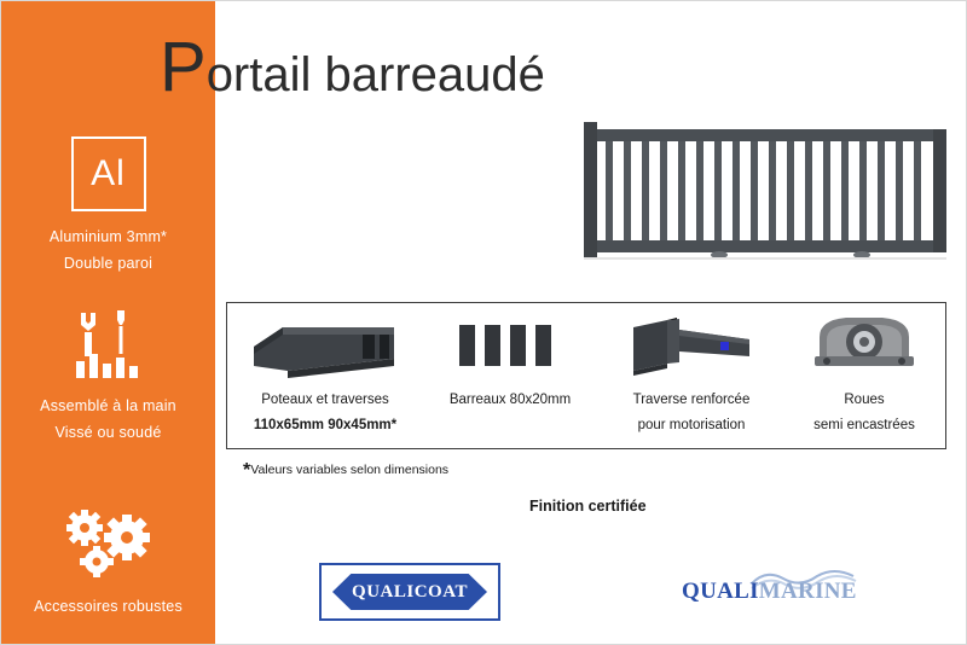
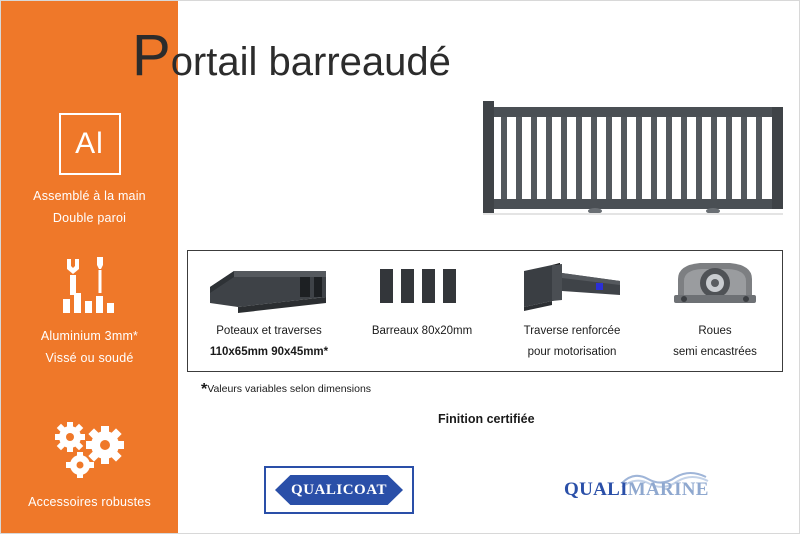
  Al
- Aluminium 3mm*
+ Assemblé à la main
  Double paroi
- Assemblé à la main
+ Aluminium 3mm*
  Vissé ou soudé
  Accessoires robustes
  Portail barreaudé
  Poteaux et traverses
  110x65mm 90x45mm*
  Barreaux 80x20mm
  Traverse renforcée
  pour motorisation
  Roues
  semi encastrées
  *Valeurs variables selon dimensions
  Finition certifiée
  QUALICOAT
  QUALIMARINE
